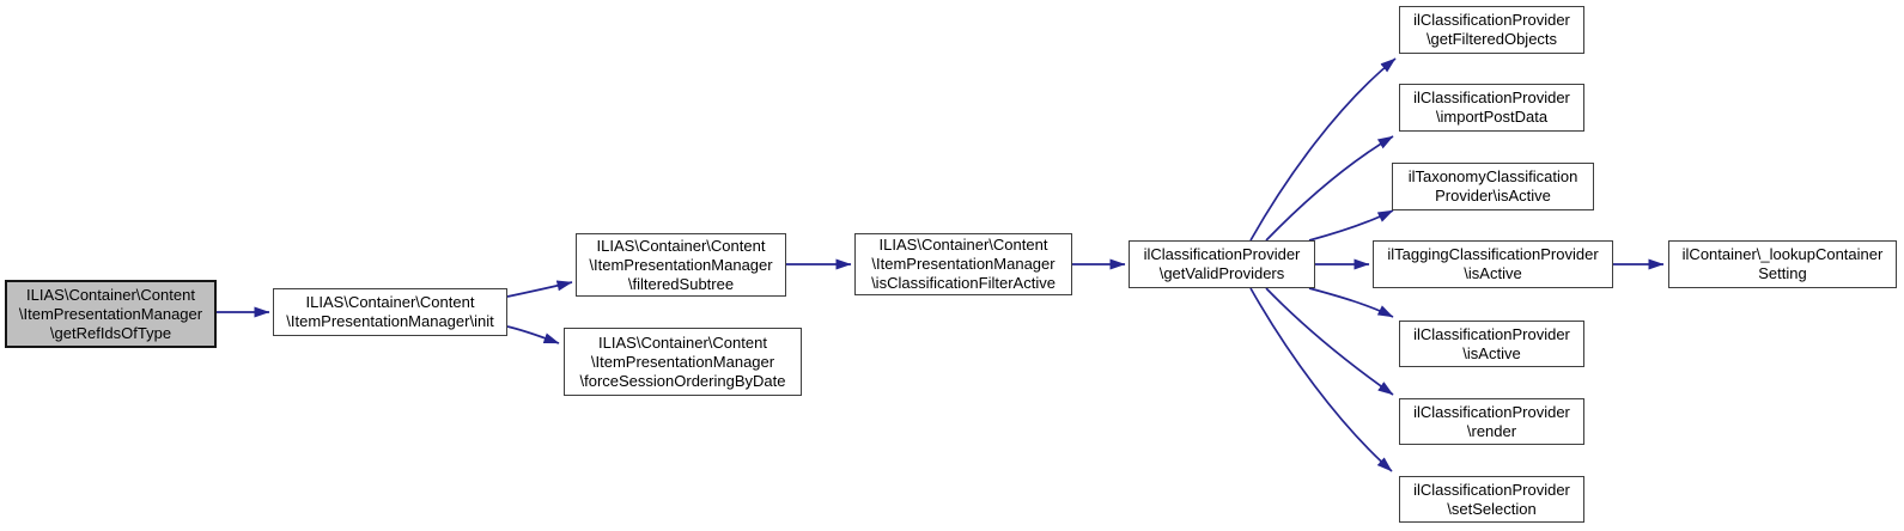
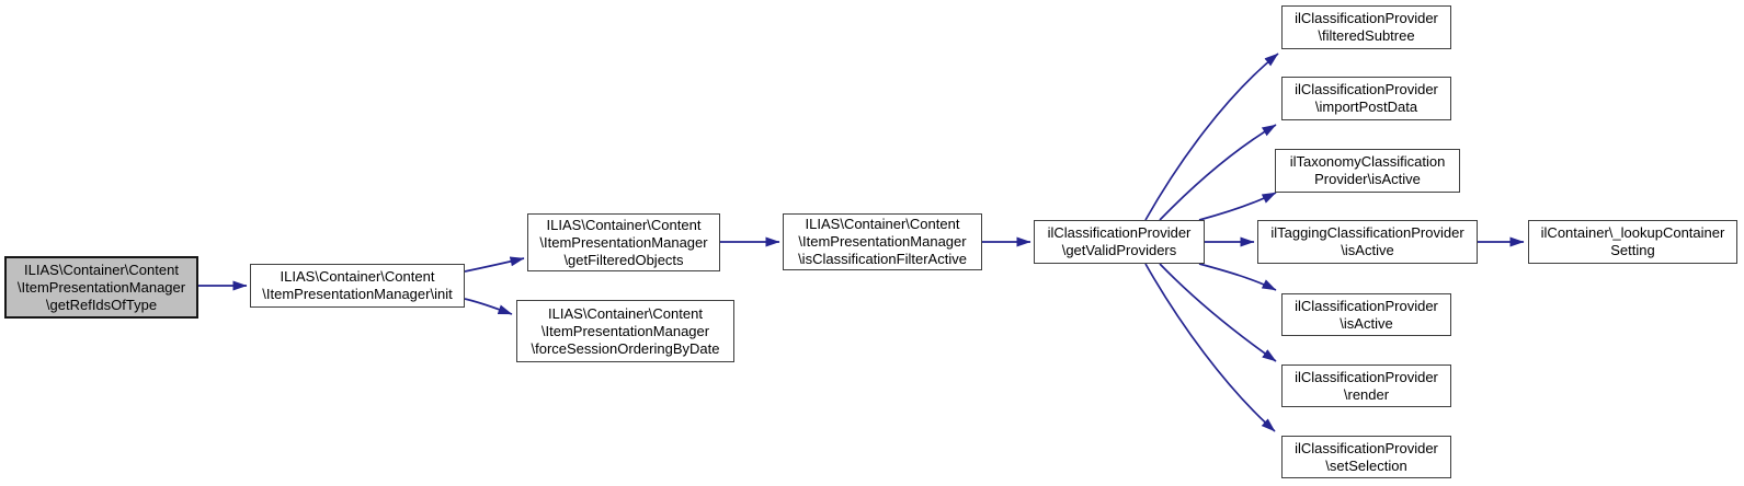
  ILIAS\Container\Content
  \ItemPresentationManager
  \getRefIdsOfType
  ILIAS\Container\Content
  \ItemPresentationManager\init
  ILIAS\Container\Content
  \ItemPresentationManager
- \filteredSubtree
+ \getFilteredObjects
  ILIAS\Container\Content
  \ItemPresentationManager
  \forceSessionOrderingByDate
  ILIAS\Container\Content
  \ItemPresentationManager
  \isClassificationFilterActive
  ilClassificationProvider
  \getValidProviders
  ilClassificationProvider
- \getFilteredObjects
+ \filteredSubtree
  ilClassificationProvider
  \importPostData
  ilTaxonomyClassification
  Provider\isActive
  ilTaggingClassificationProvider
  \isActive
  ilClassificationProvider
  \isActive
  ilClassificationProvider
  \render
  ilClassificationProvider
  \setSelection
  ilContainer\_lookupContainer
  Setting
